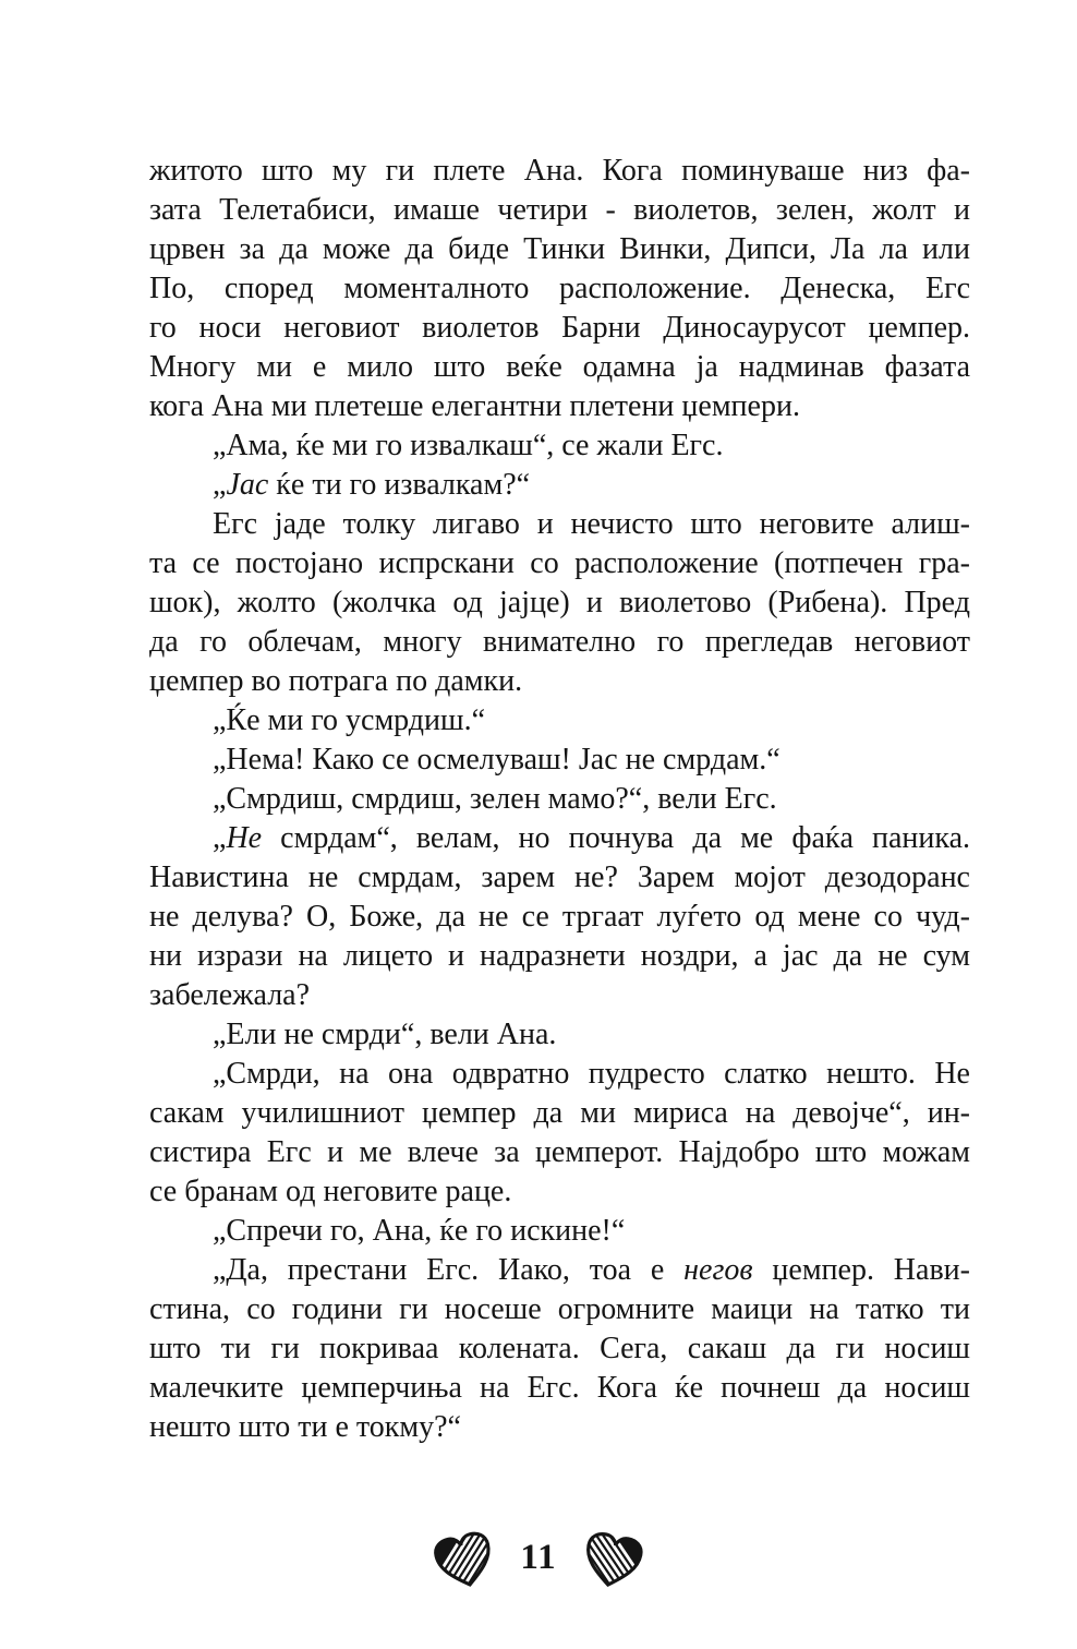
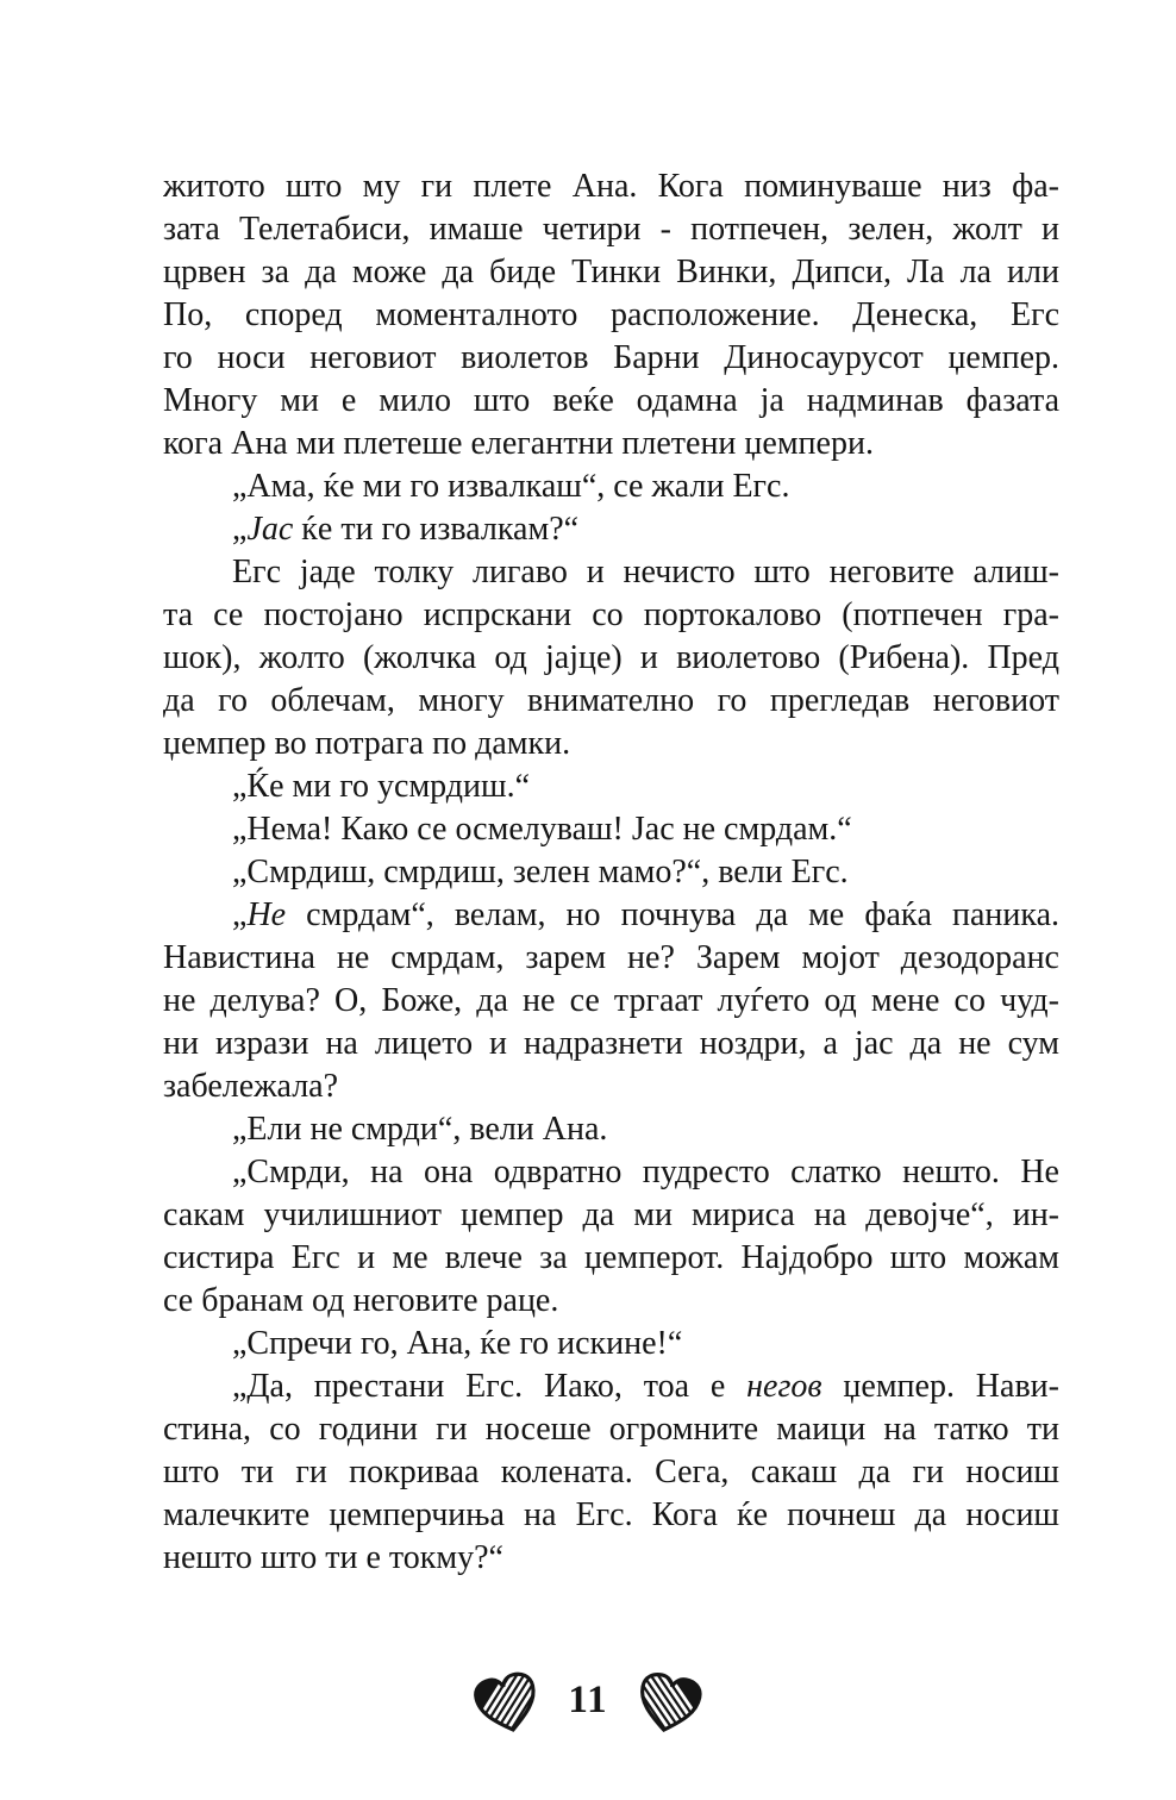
  житото што му ги плете Ана. Кога поминуваше низ фа-
- зата Телетабиси, имаше четири - виолетов, зелен, жолт и
+ зата Телетабиси, имаше четири - потпечен, зелен, жолт и
  црвен за да може да биде Тинки Винки, Дипси, Ла ла или
  По, според моменталното расположение. Денеска, Егс
  го носи неговиот виолетов Барни Диносаурусот џемпер.
  Многу ми е мило што веќе одамна ја надминав фазата
  кога Ана ми плетеше елегантни плетени џемпери.
  „Ама, ќе ми го извалкаш“, се жали Егс.
  „Јас ќе ти го извалкам?“
  Егс јаде толку лигаво и нечисто што неговите алиш-
- та се постојано испрскани со расположение (потпечен гра-
+ та се постојано испрскани со портокалово (потпечен гра-
  шок), жолто (жолчка од јајце) и виолетово (Рибена). Пред
  да го облечам, многу внимателно го прегледав неговиот
  џемпер во потрага по дамки.
  „Ќе ми го усмрдиш.“
  „Нема! Како се осмелуваш! Јас не смрдам.“
  „Смрдиш, смрдиш, зелен мамо?“, вели Егс.
  „Не смрдам“, велам, но почнува да ме фаќа паника.
  Навистина не смрдам, зарем не? Зарем мојот дезодоранс
  не делува? О, Боже, да не се тргаат луѓето од мене со чуд-
  ни изрази на лицето и надразнети ноздри, а јас да не сум
  забележала?
  „Ели не смрди“, вели Ана.
  „Смрди, на она одвратно пудресто слатко нешто. Не
  сакам училишниот џемпер да ми мириса на девојче“, ин-
  систира Егс и ме влече за џемперот. Најдобро што можам
  се бранам од неговите раце.
  „Спречи го, Ана, ќе го искине!“
  „Да, престани Егс. Иако, тоа е негов џемпер. Нави-
  стина, со години ги носеше огромните маици на татко ти
  што ти ги покриваа колената. Сега, сакаш да ги носиш
  малечките џемперчиња на Егс. Кога ќе почнеш да носиш
  нешто што ти е токму?“
  11
